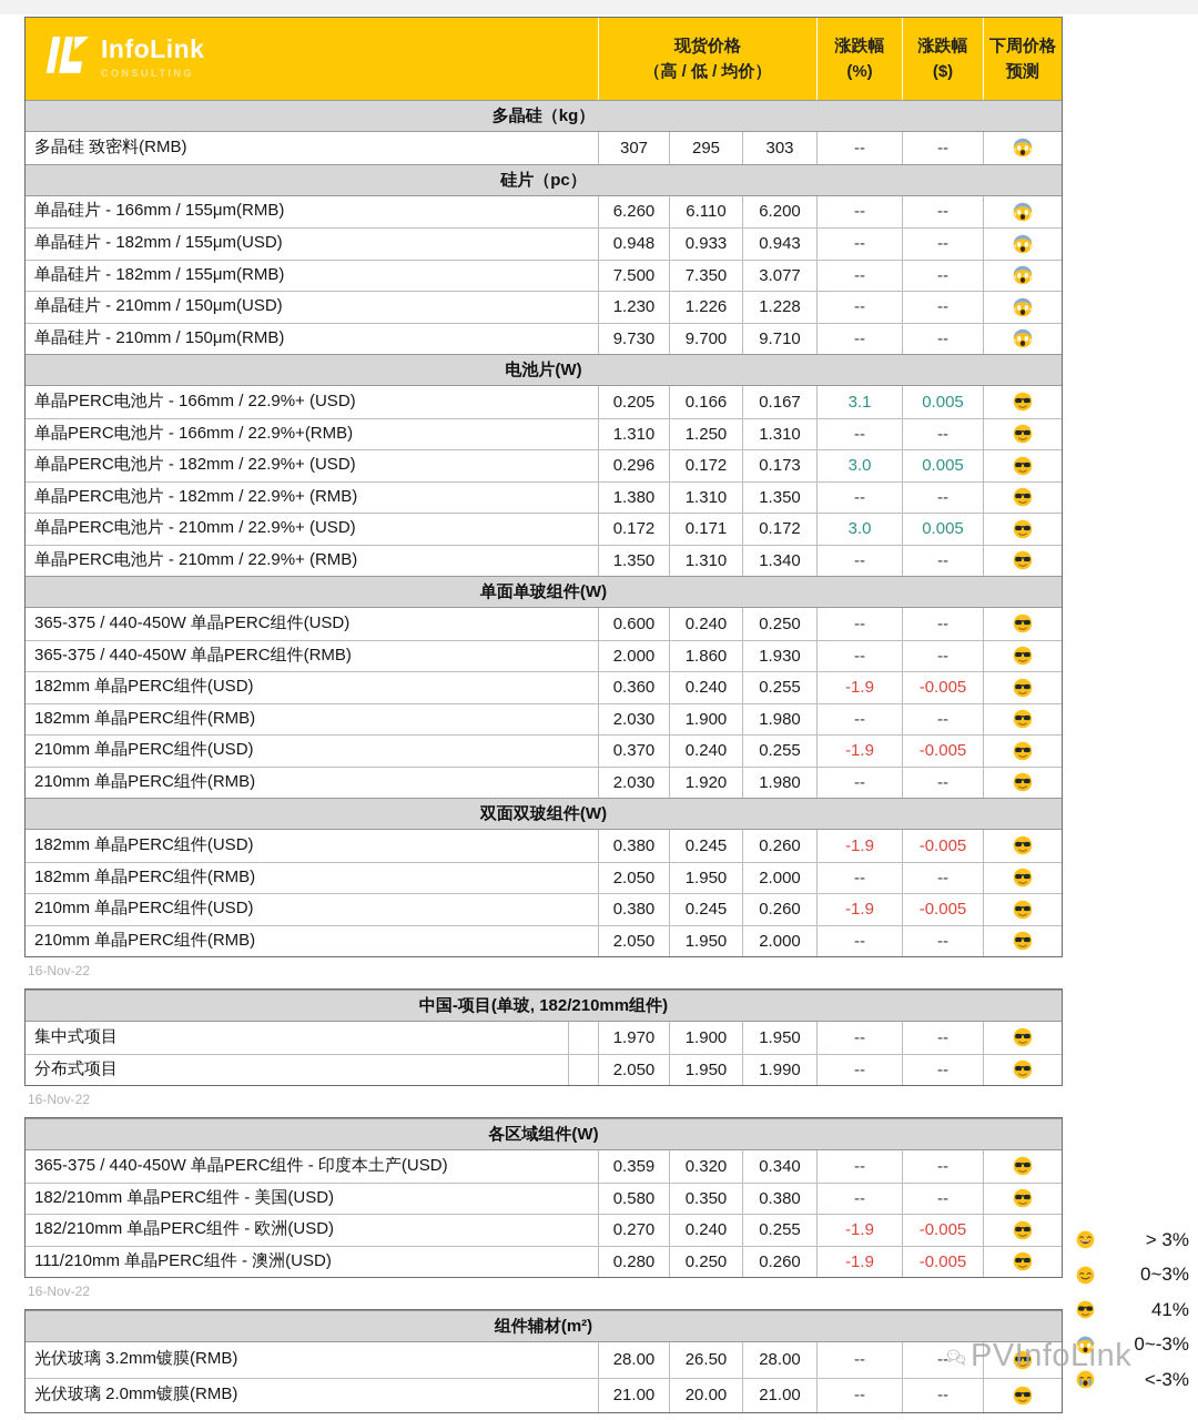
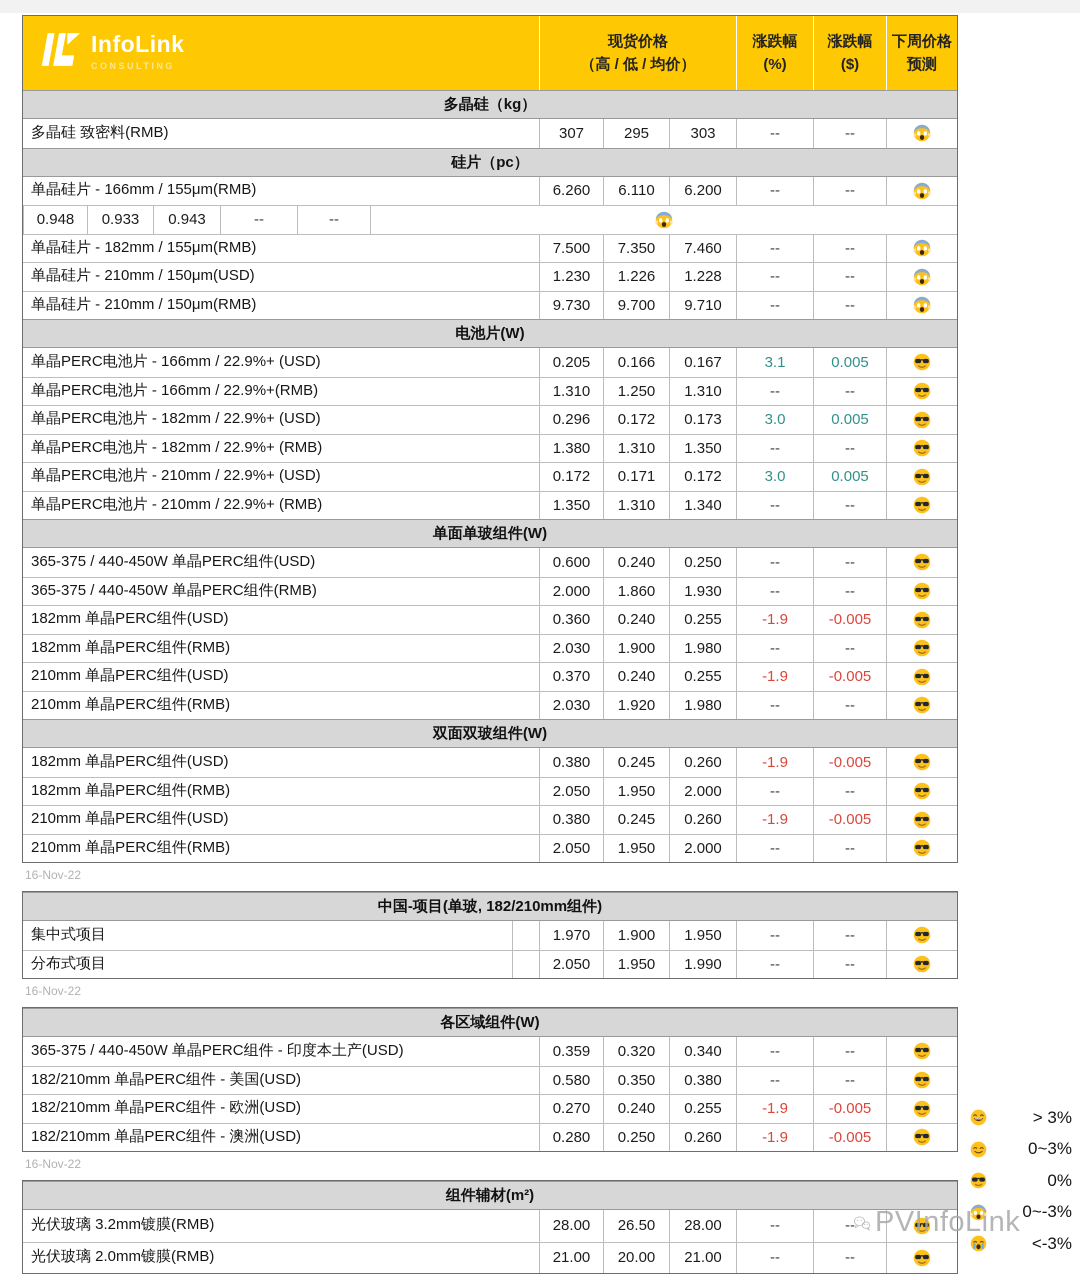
  InfoLink
  CONSULTING
  现货价格
  （高 / 低 / 均价）
  涨跌幅
  (%)
  涨跌幅
  ($)
  下周价格
  预测
  多晶硅（kg）
  多晶硅 致密料(RMB)
  307
  295
  303
  --
  --
  硅片（pc）
  单晶硅片 - 166mm / 155μm(RMB)
  6.260
  6.110
  6.200
  --
  --
- 单晶硅片 - 182mm / 155μm(USD)
  0.948
  0.933
  0.943
  --
  --
  单晶硅片 - 182mm / 155μm(RMB)
  7.500
  7.350
- 3.077
+ 7.460
  --
  --
  单晶硅片 - 210mm / 150μm(USD)
  1.230
  1.226
  1.228
  --
  --
  单晶硅片 - 210mm / 150μm(RMB)
  9.730
  9.700
  9.710
  --
  --
  电池片(W)
  单晶PERC电池片 - 166mm / 22.9%+ (USD)
  0.205
  0.166
  0.167
  3.1
  0.005
  单晶PERC电池片 - 166mm / 22.9%+(RMB)
  1.310
  1.250
  1.310
  --
  --
  单晶PERC电池片 - 182mm / 22.9%+ (USD)
  0.296
  0.172
  0.173
  3.0
  0.005
  单晶PERC电池片 - 182mm / 22.9%+ (RMB)
  1.380
  1.310
  1.350
  --
  --
  单晶PERC电池片 - 210mm / 22.9%+ (USD)
  0.172
  0.171
  0.172
  3.0
  0.005
  单晶PERC电池片 - 210mm / 22.9%+ (RMB)
  1.350
  1.310
  1.340
  --
  --
  单面单玻组件(W)
  365-375 / 440-450W 单晶PERC组件(USD)
  0.600
  0.240
  0.250
  --
  --
  365-375 / 440-450W 单晶PERC组件(RMB)
  2.000
  1.860
  1.930
  --
  --
  182mm 单晶PERC组件(USD)
  0.360
  0.240
  0.255
  -1.9
  -0.005
  182mm 单晶PERC组件(RMB)
  2.030
  1.900
  1.980
  --
  --
  210mm 单晶PERC组件(USD)
  0.370
  0.240
  0.255
  -1.9
  -0.005
  210mm 单晶PERC组件(RMB)
  2.030
  1.920
  1.980
  --
  --
  双面双玻组件(W)
  182mm 单晶PERC组件(USD)
  0.380
  0.245
  0.260
  -1.9
  -0.005
  182mm 单晶PERC组件(RMB)
  2.050
  1.950
  2.000
  --
  --
  210mm 单晶PERC组件(USD)
  0.380
  0.245
  0.260
  -1.9
  -0.005
  210mm 单晶PERC组件(RMB)
  2.050
  1.950
  2.000
  --
  --
  16-Nov-22
  中国-项目(单玻, 182/210mm组件)
  集中式项目
  1.970
  1.900
  1.950
  --
  --
  分布式项目
  2.050
  1.950
  1.990
  --
  --
  16-Nov-22
  各区域组件(W)
  365-375 / 440-450W 单晶PERC组件 - 印度本土产(USD)
  0.359
  0.320
  0.340
  --
  --
  182/210mm 单晶PERC组件 - 美国(USD)
  0.580
  0.350
  0.380
  --
  --
  182/210mm 单晶PERC组件 - 欧洲(USD)
  0.270
  0.240
  0.255
  -1.9
  -0.005
- 111/210mm 单晶PERC组件 - 澳洲(USD)
+ 182/210mm 单晶PERC组件 - 澳洲(USD)
  0.280
  0.250
  0.260
  -1.9
  -0.005
  16-Nov-22
  组件辅材(m²)
  光伏玻璃 3.2mm镀膜(RMB)
  28.00
  26.50
  28.00
  --
  --
  光伏玻璃 2.0mm镀膜(RMB)
  21.00
  20.00
  21.00
  --
  --
  > 3%
  0~3%
- 41%
+ 0%
  0~-3%
  <-3%
  PVInfoLink
